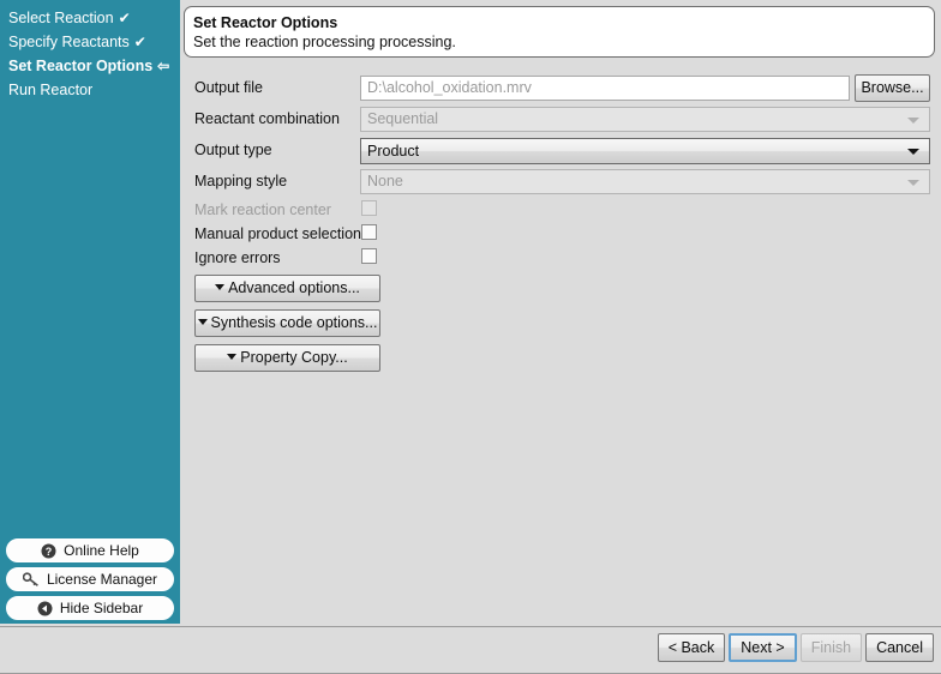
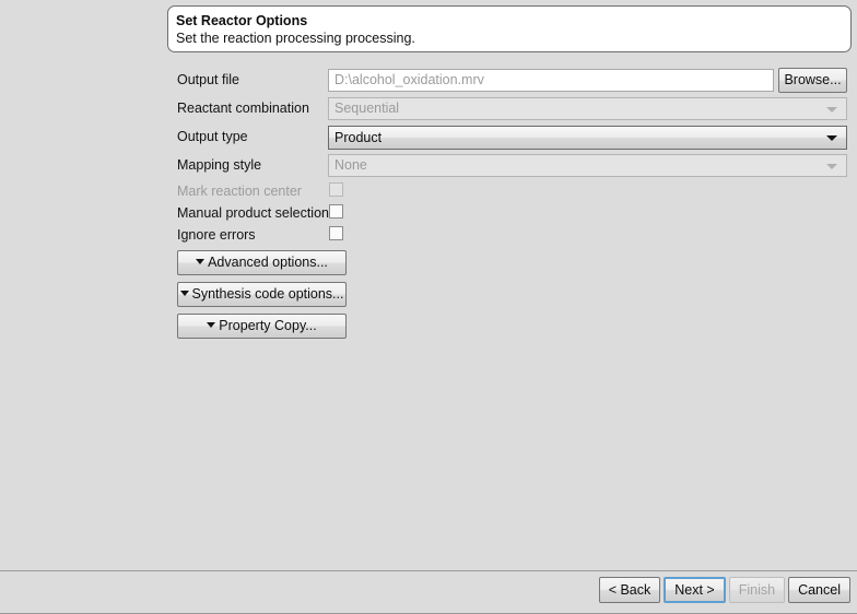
- Select Reaction ✔
- Specify Reactants ✔
- Set Reactor Options ⇦
- Run Reactor
- ?
- Online Help
- License Manager
- Hide Sidebar
  Set Reactor Options
  Set the reaction processing processing.
  Output file
  D:\alcohol_oxidation.mrv
  Browse...
  Reactant combination
  Sequential
  Output type
  Product
  Mapping style
  None
  Mark reaction center
  Manual product selection
  Ignore errors
  Advanced options...
  Synthesis code options...
  Property Copy...
  < Back
  Next >
  Finish
  Cancel
